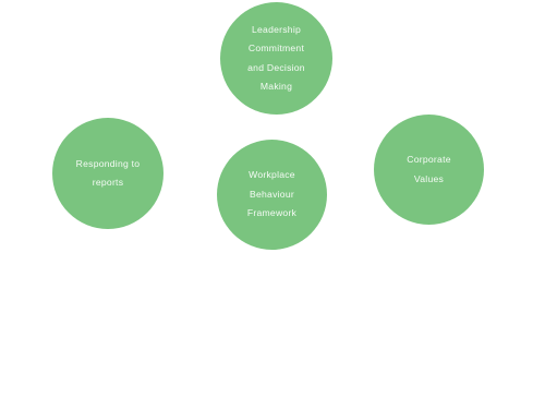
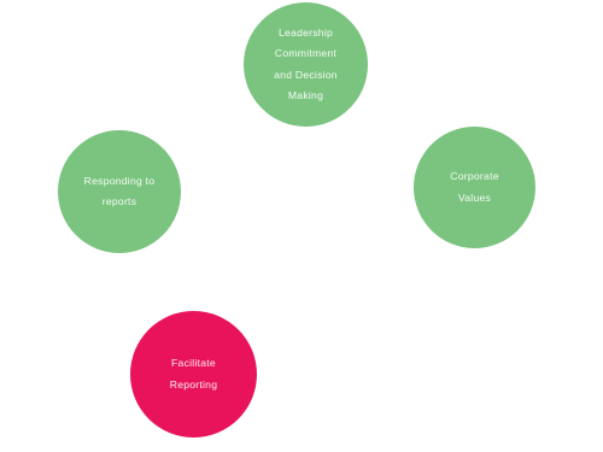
  Leadership
  Commitment
  and Decision
  Making
  Responding to
  reports
- Workplace
- Behaviour
- Framework
  Corporate
  Values
+ Facilitate
+ Reporting
